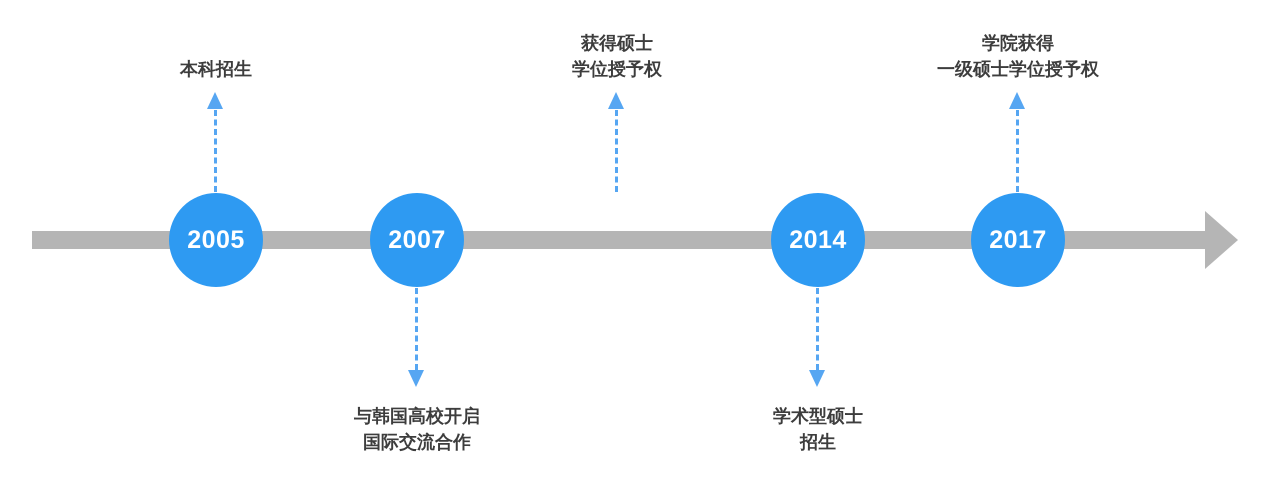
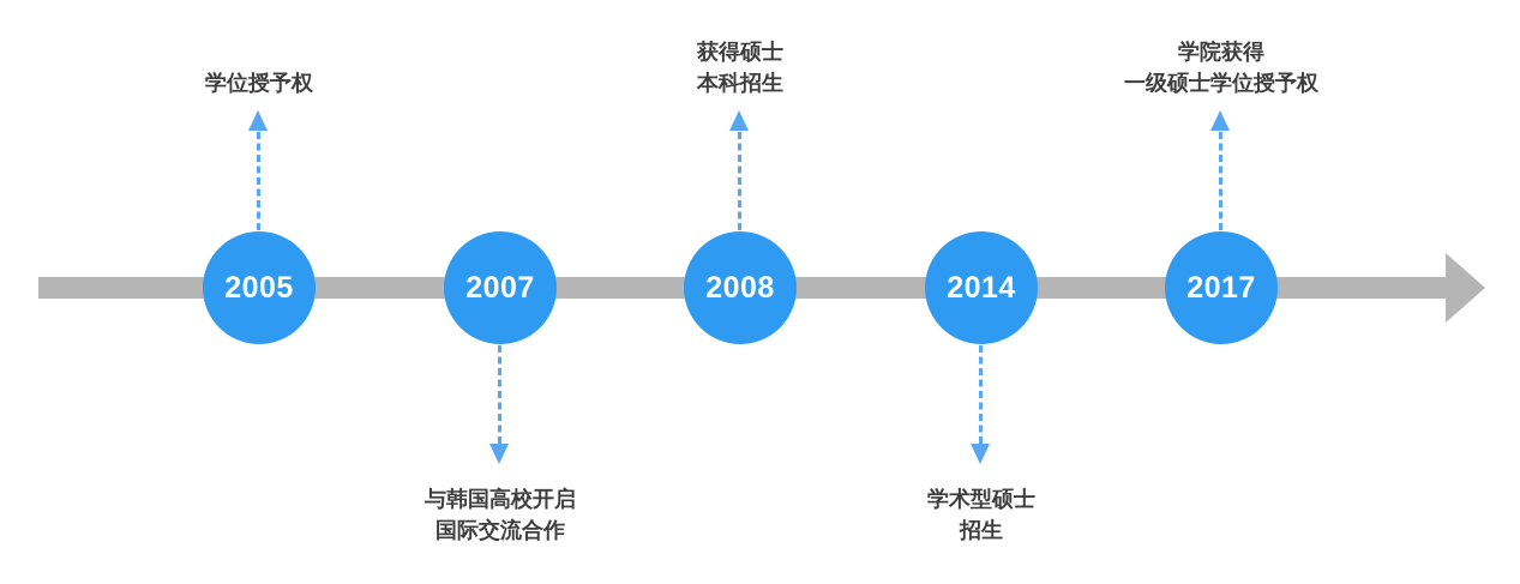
- 本科招生
+ 学位授予权
  2005
  2007
  与韩国高校开启
  国际交流合作
  获得硕士
- 学位授予权
+ 本科招生
+ 2008
  2014
  学术型硕士
  招生
  学院获得
  一级硕士学位授予权
  2017
